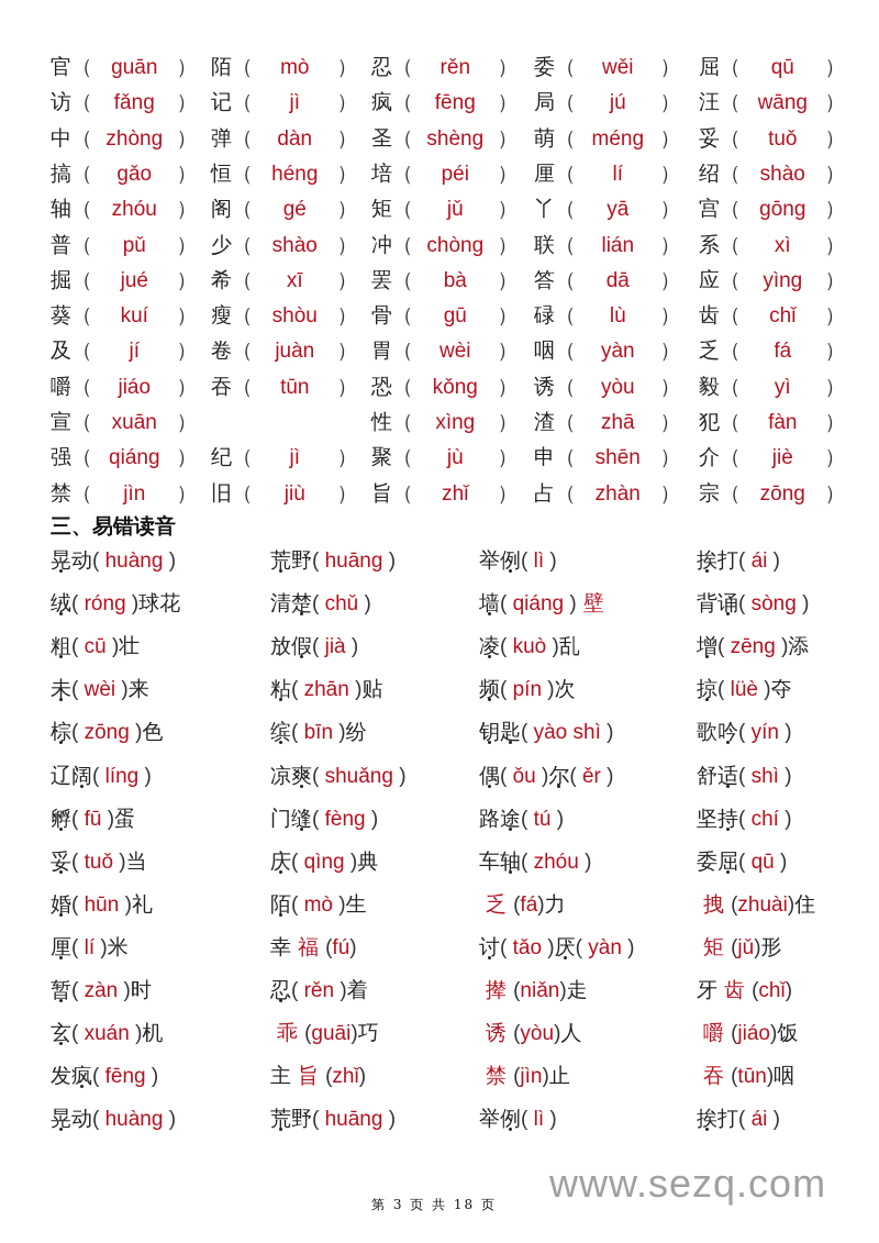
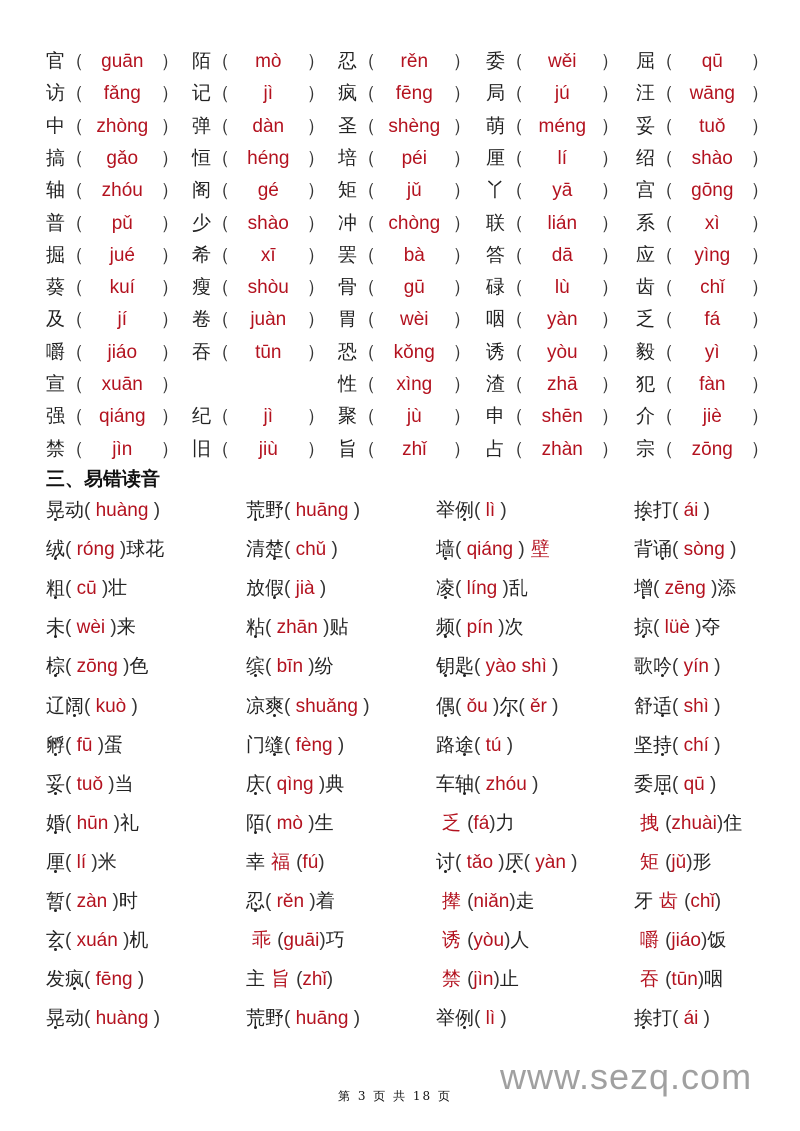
  官（ guān ）
  陌（ mò ）
  忍（ rěn ）
  委（ wěi ）
  屈（ qū ）
  访（ fǎng ）
  记（ jì ）
  疯（ fēng ）
  局（ jú ）
  汪（ wāng ）
  中（ zhòng ）
  弹（ dàn ）
  圣（ shèng ）
  萌（ méng ）
  妥（ tuǒ ）
  搞（ gǎo ）
  恒（ héng ）
  培（ péi ）
  厘（ lí ）
  绍（ shào ）
  轴（ zhóu ）
  阁（ gé ）
  矩（ jǔ ）
  丫（ yā ）
  宫（ gōng ）
  普（ pǔ ）
  少（ shào ）
  冲（ chòng ）
  联（ lián ）
  系（ xì ）
  掘（ jué ）
  希（ xī ）
  罢（ bà ）
  答（ dā ）
  应（ yìng ）
  葵（ kuí ）
  瘦（ shòu ）
  骨（ gū ）
  碌（ lù ）
  齿（ chǐ ）
  及（ jí ）
  卷（ juàn ）
  胃（ wèi ）
  咽（ yàn ）
  乏（ fá ）
  嚼（ jiáo ）
  吞（ tūn ）
  恐（ kǒng ）
  诱（ yòu ）
  毅（ yì ）
  宣（ xuān ）
  性（ xìng ）
  渣（ zhā ）
  犯（ fàn ）
  强（ qiáng ）
  纪（ jì ）
  聚（ jù ）
  申（ shēn ）
  介（ jiè ）
  禁（ jìn ）
  旧（ jiù ）
  旨（ zhǐ ）
  占（ zhàn ）
  宗（ zōng ）
  三、易错读音
  晃动( huàng )
  荒野( huāng )
  举例( lì )
  挨打( ái )
  绒( róng )球花
  清楚( chǔ )
  墙( qiáng ) 壁
  背诵( sòng )
  粗( cū )壮
  放假( jià )
- 凌( kuò )乱
+ 凌( líng )乱
  增( zēng )添
  未( wèi )来
  粘( zhān )贴
  频( pín )次
  掠( lüè )夺
  棕( zōng )色
  缤( bīn )纷
  钥匙( yào shì )
  歌吟( yín )
- 辽阔( líng )
+ 辽阔( kuò )
  凉爽( shuǎng )
  偶( ǒu )尔( ěr )
  舒适( shì )
  孵( fū )蛋
  门缝( fèng )
  路途( tú )
  坚持( chí )
  妥( tuǒ )当
  庆( qìng )典
  车轴( zhóu )
  委屈( qū )
  婚( hūn )礼
  陌( mò )生
  乏 (fá)力
  拽 (zhuài)住
  厘( lí )米
  幸 福 (fú)
  讨( tǎo )厌( yàn )
  矩 (jǔ)形
  暂( zàn )时
  忍( rěn )着
  撵 (niǎn)走
  牙 齿 (chǐ)
  玄( xuán )机
  乖 (guāi)巧
  诱 (yòu)人
  嚼 (jiáo)饭
  发疯( fēng )
  主 旨 (zhǐ)
  禁 (jìn)止
  吞 (tūn)咽
  晃动( huàng )
  荒野( huāng )
  举例( lì )
  挨打( ái )
  第 3 页 共 18 页
  www.sezq.com
